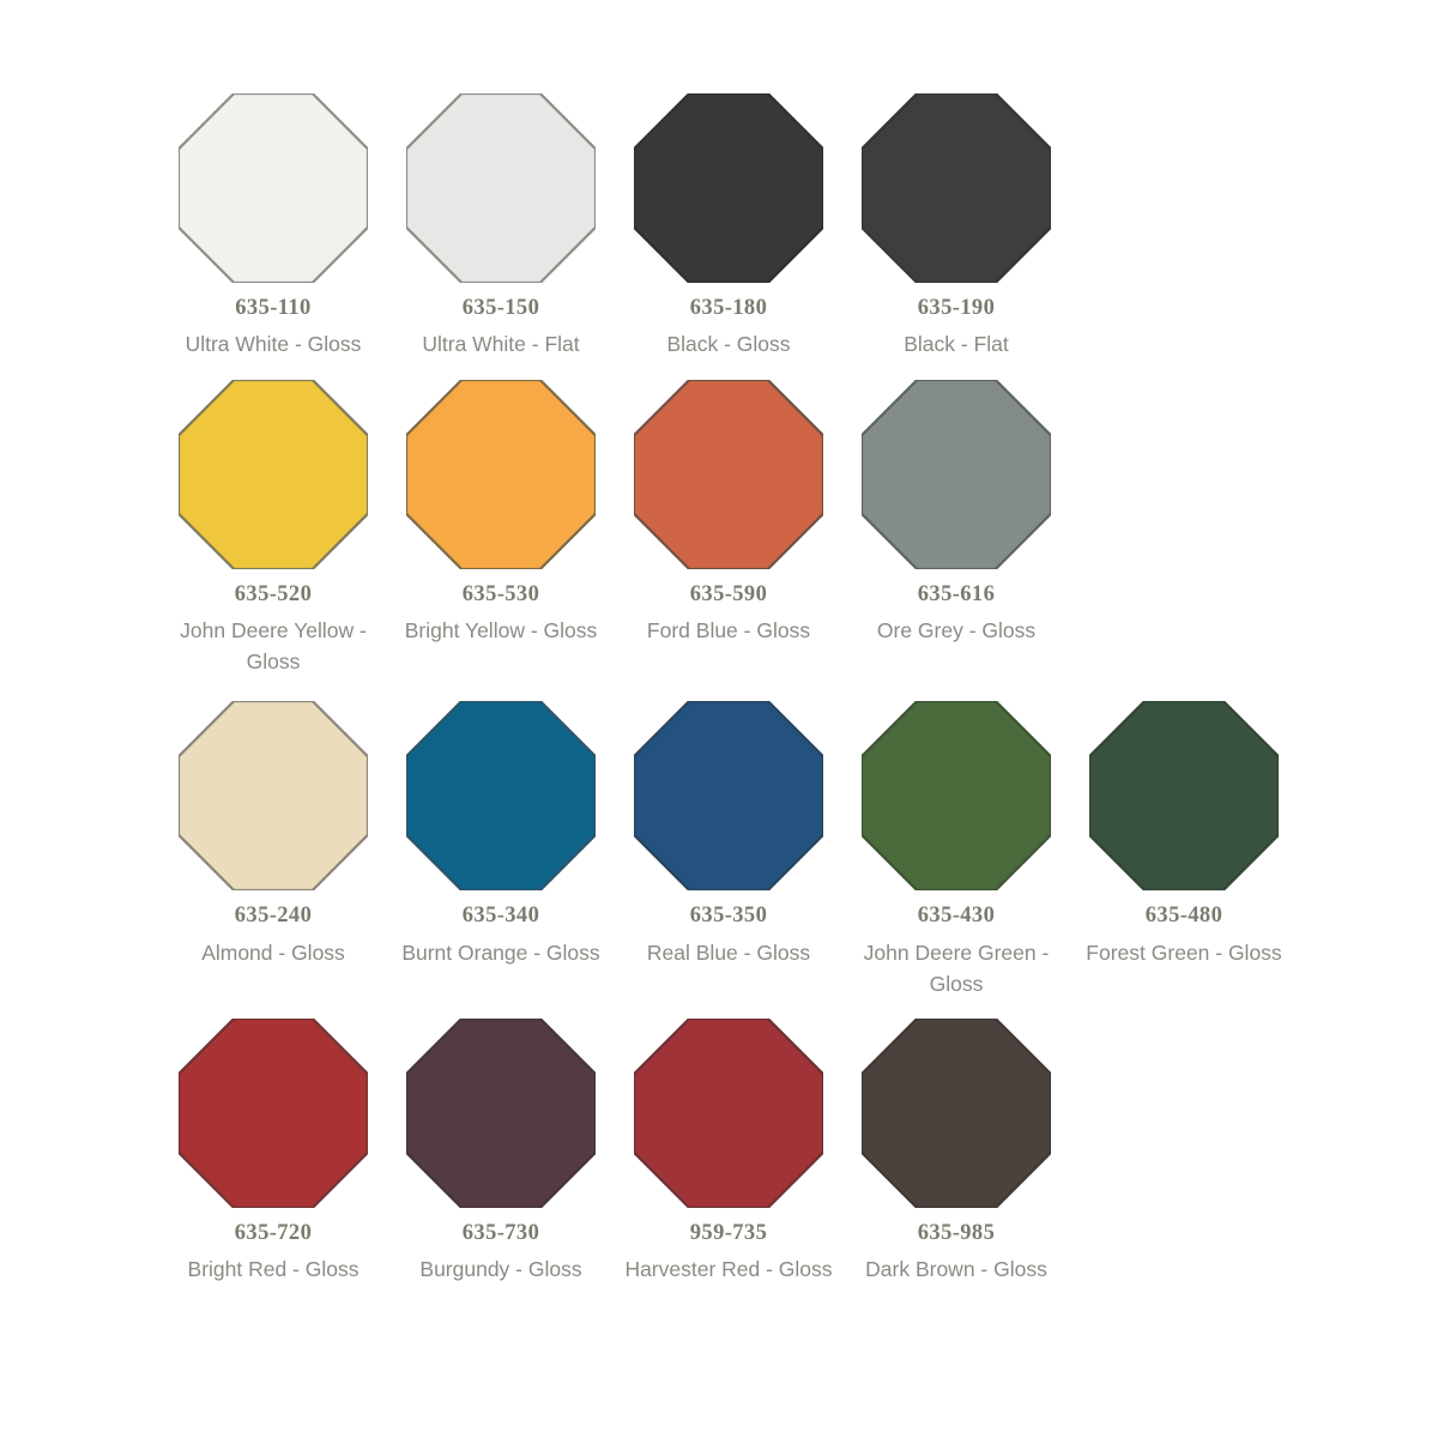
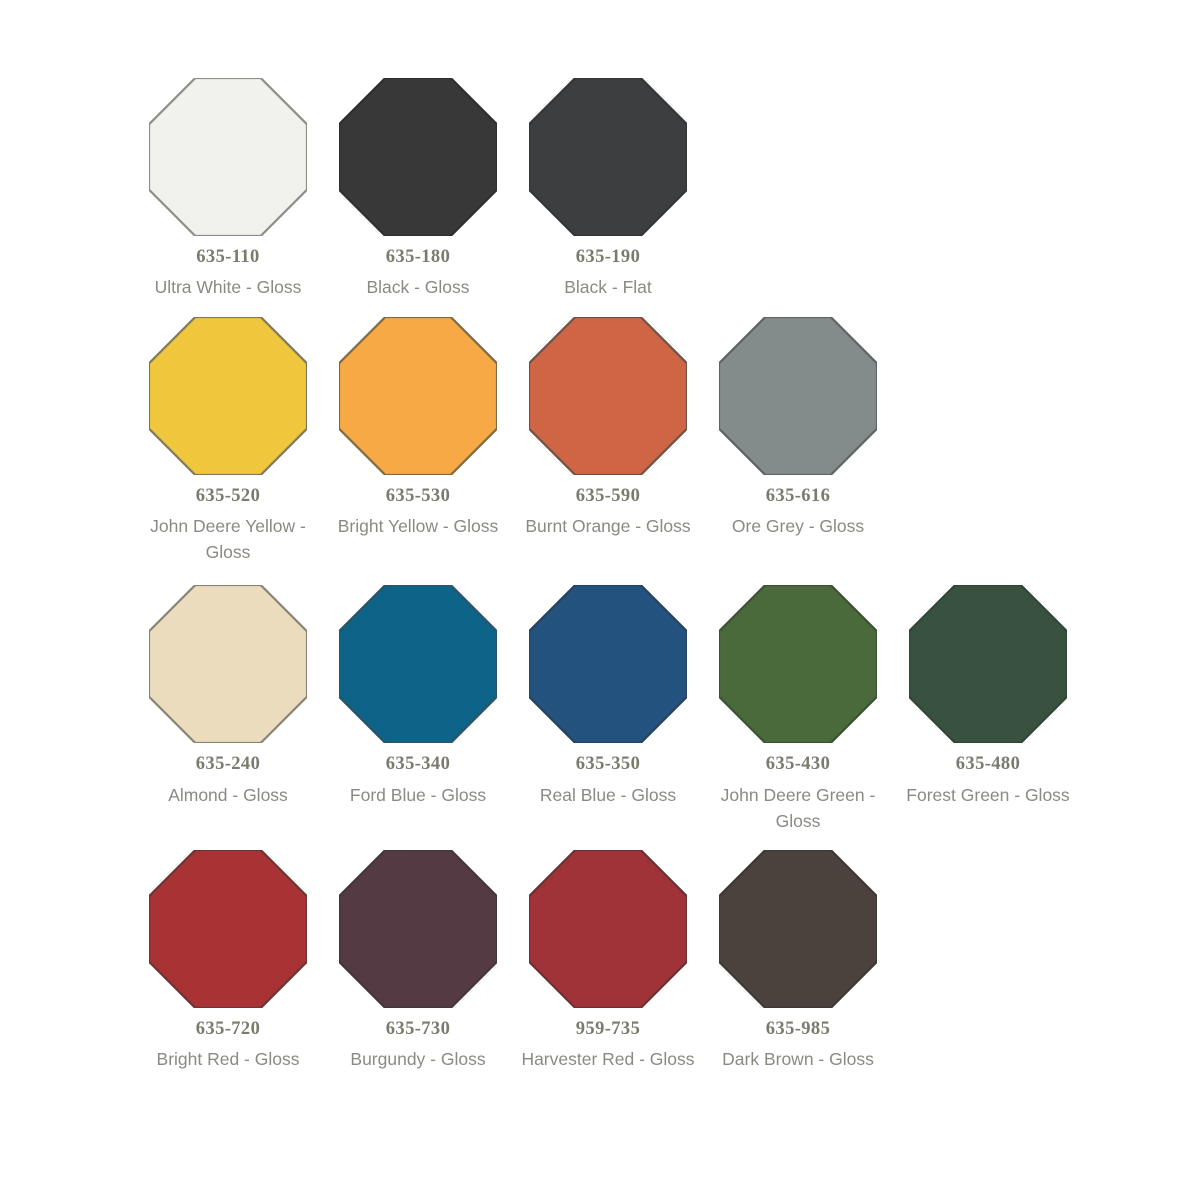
  635-110
  Ultra White - Gloss
- 635-150
- Ultra White - Flat
  635-180
  Black - Gloss
  635-190
  Black - Flat
  635-520
  John Deere Yellow - Gloss
  635-530
  Bright Yellow - Gloss
  635-590
- Ford Blue - Gloss
+ Burnt Orange - Gloss
  635-616
  Ore Grey - Gloss
  635-240
  Almond - Gloss
  635-340
- Burnt Orange - Gloss
+ Ford Blue - Gloss
  635-350
  Real Blue - Gloss
  635-430
  John Deere Green - Gloss
  635-480
  Forest Green - Gloss
  635-720
  Bright Red - Gloss
  635-730
  Burgundy - Gloss
  959-735
  Harvester Red - Gloss
  635-985
  Dark Brown - Gloss
